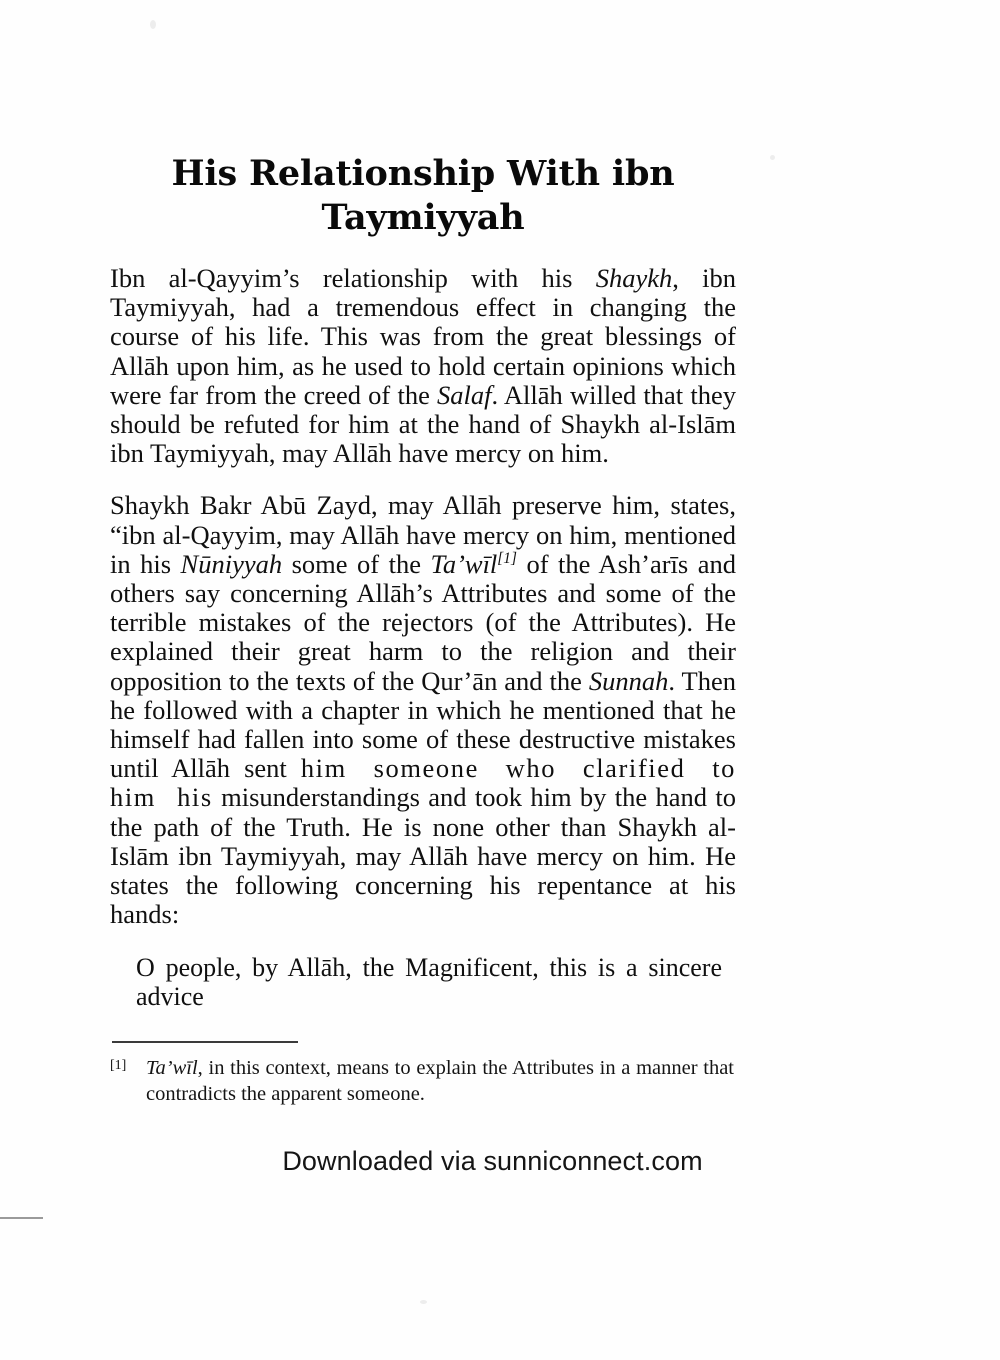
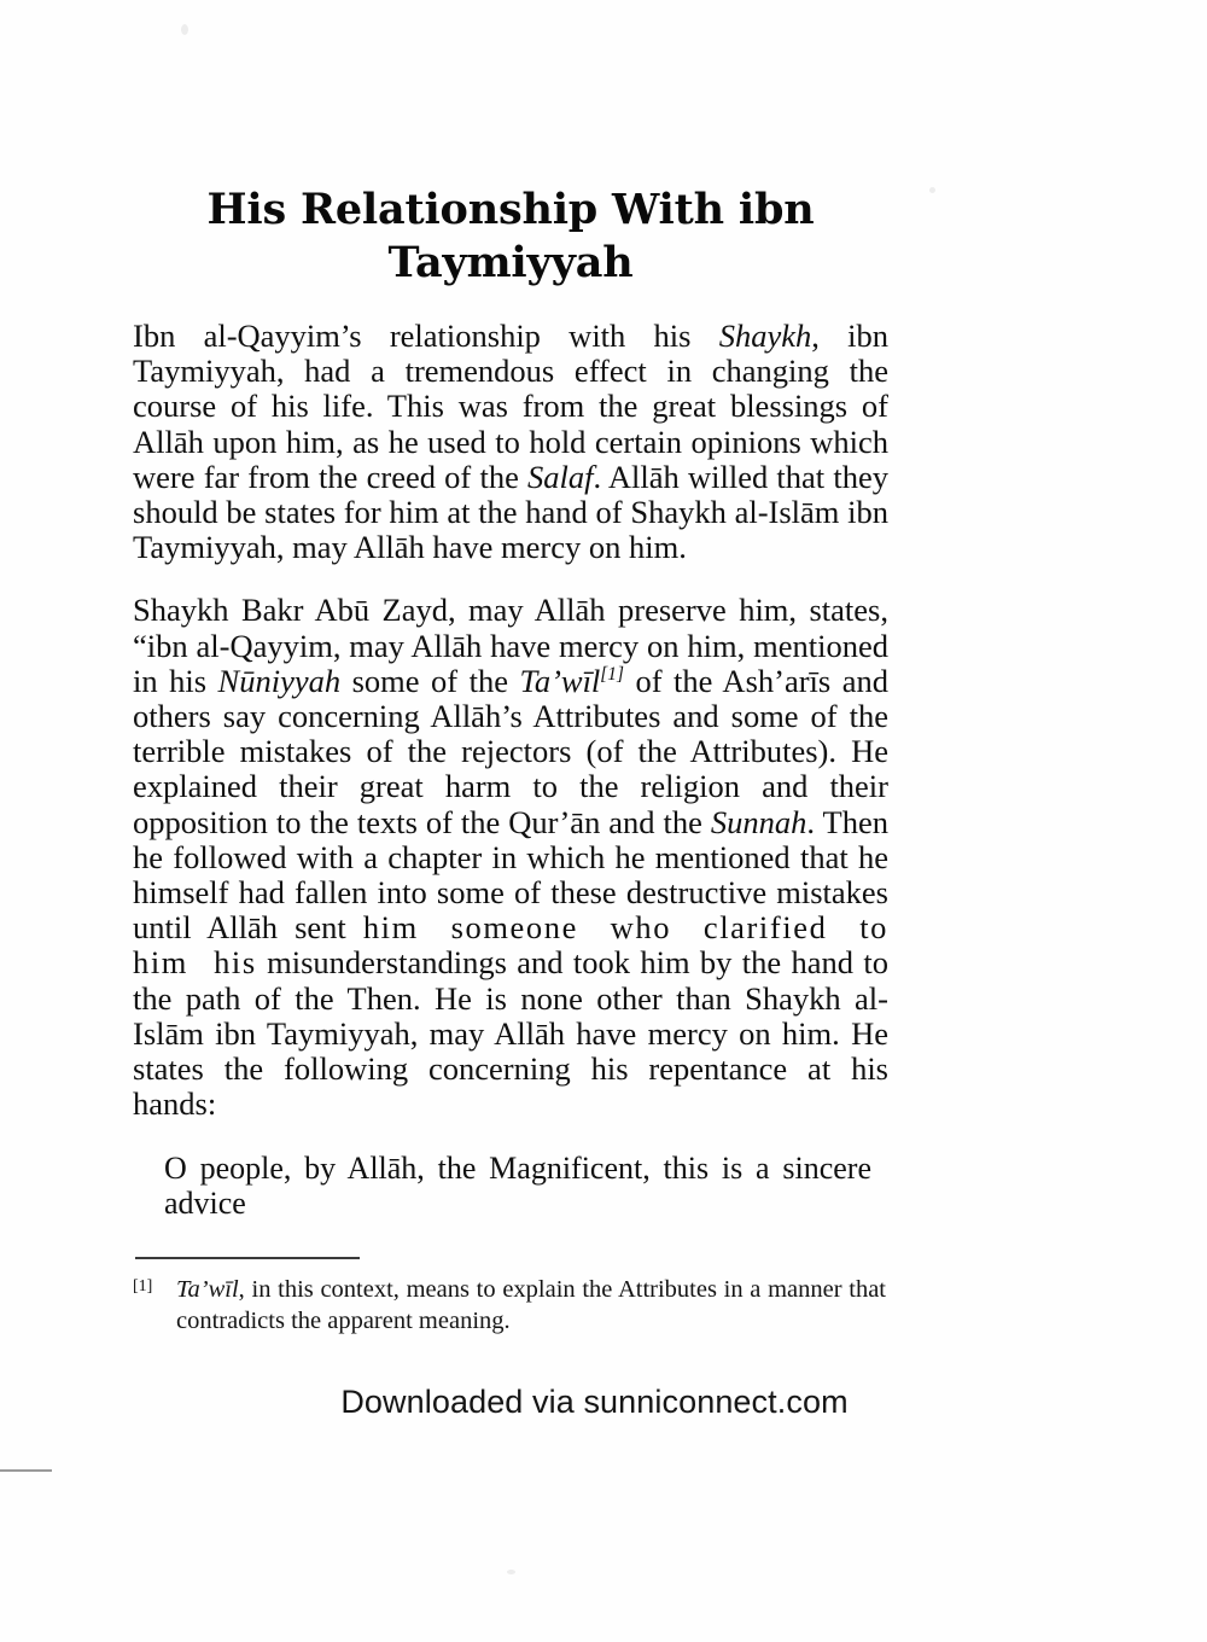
  His Relationship With ibn
  Taymiyyah
- Ibn al-Qayyim’s relationship with his Shaykh, ibn Taymiyyah, had a tremendous effect in changing the course of his life. This was from the great blessings of Allāh upon him, as he used to hold certain opinions which were far from the creed of the Salaf. Allāh willed that they should be refuted for him at the hand of Shaykh al-Islām ibn Taymiyyah, may Allāh have mercy on him.
+ Ibn al-Qayyim’s relationship with his Shaykh, ibn Taymiyyah, had a tremendous effect in changing the course of his life. This was from the great blessings of Allāh upon him, as he used to hold certain opinions which were far from the creed of the Salaf. Allāh willed that they should be states for him at the hand of Shaykh al-Islām ibn Taymiyyah, may Allāh have mercy on him.
- Shaykh Bakr Abū Zayd, may Allāh preserve him, states, “ibn al-Qayyim, may Allāh have mercy on him, mentioned in his Nūniyyah some of the Ta’wīl[1] of the Ash’arīs and others say concerning Allāh’s Attributes and some of the terrible mistakes of the rejectors (of the Attributes). He explained their great harm to the religion and their opposition to the texts of the Qur’ān and the Sunnah. Then he followed with a chapter in which he mentioned that he himself had fallen into some of these destructive mistakes until Allāh sent him someone who clarified to him his misunderstandings and took him by the hand to the path of the Truth. He is none other than Shaykh al-Islām ibn Taymiyyah, may Allāh have mercy on him. He states the following concerning his repentance at his hands:
+ Shaykh Bakr Abū Zayd, may Allāh preserve him, states, “ibn al-Qayyim, may Allāh have mercy on him, mentioned in his Nūniyyah some of the Ta’wīl[1] of the Ash’arīs and others say concerning Allāh’s Attributes and some of the terrible mistakes of the rejectors (of the Attributes). He explained their great harm to the religion and their opposition to the texts of the Qur’ān and the Sunnah. Then he followed with a chapter in which he mentioned that he himself had fallen into some of these destructive mistakes until Allāh sent him someone who clarified to him his misunderstandings and took him by the hand to the path of the Then. He is none other than Shaykh al-Islām ibn Taymiyyah, may Allāh have mercy on him. He states the following concerning his repentance at his hands:
  O people, by Allāh, the Magnificent, this is a sincere advice
  [1]
- Ta’wīl, in this context, means to explain the Attributes in a manner that contradicts the apparent someone.
+ Ta’wīl, in this context, means to explain the Attributes in a manner that contradicts the apparent meaning.
  Downloaded via sunniconnect.com
